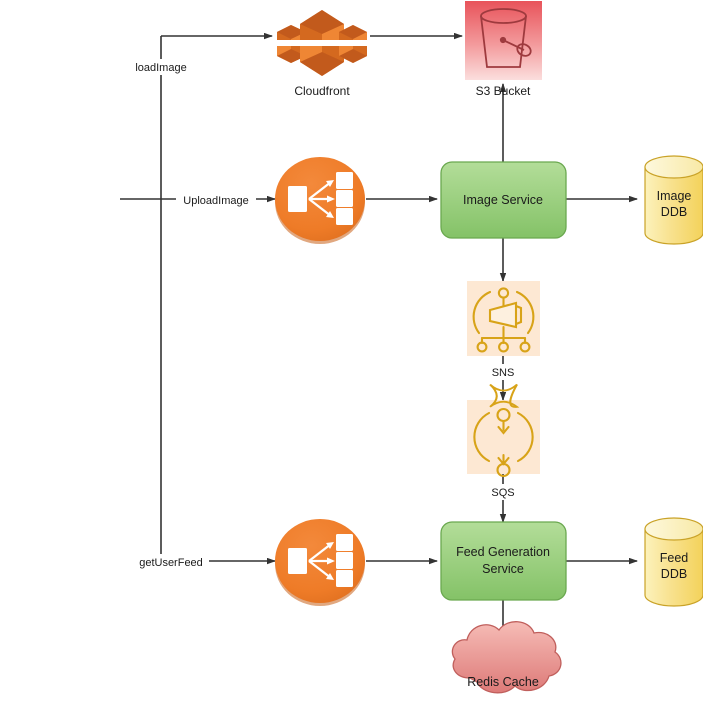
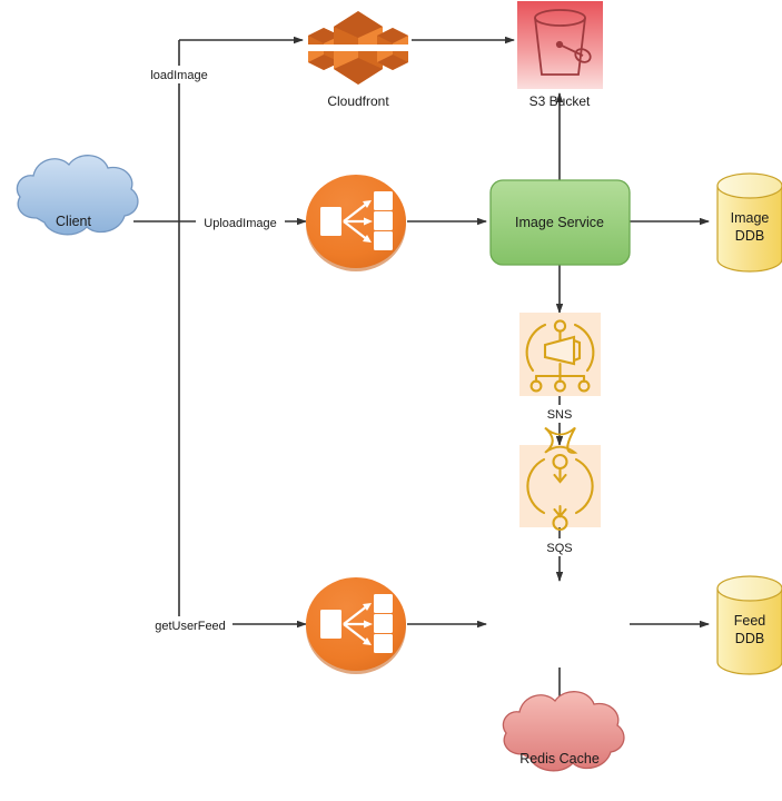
  Cloudfront
  S3 Bucket
+ Client
  Image Service
  Image
  DDB
- Feed Generation
- Service
  Feed
  DDB
  Redis Cache
  loadImage
  UploadImage
  SNS
  SQS
  getUserFeed
